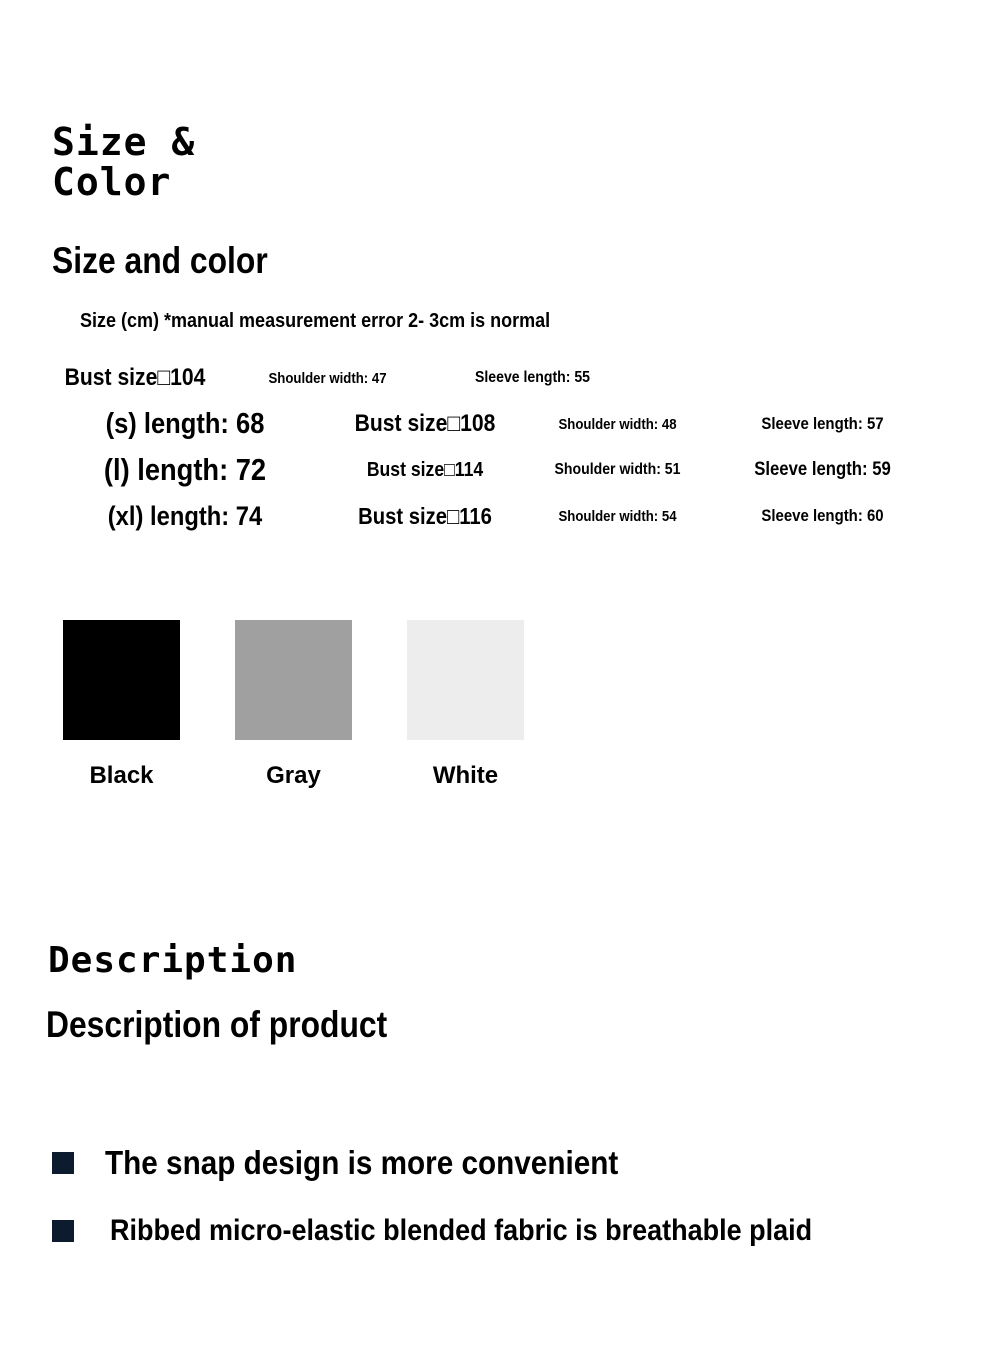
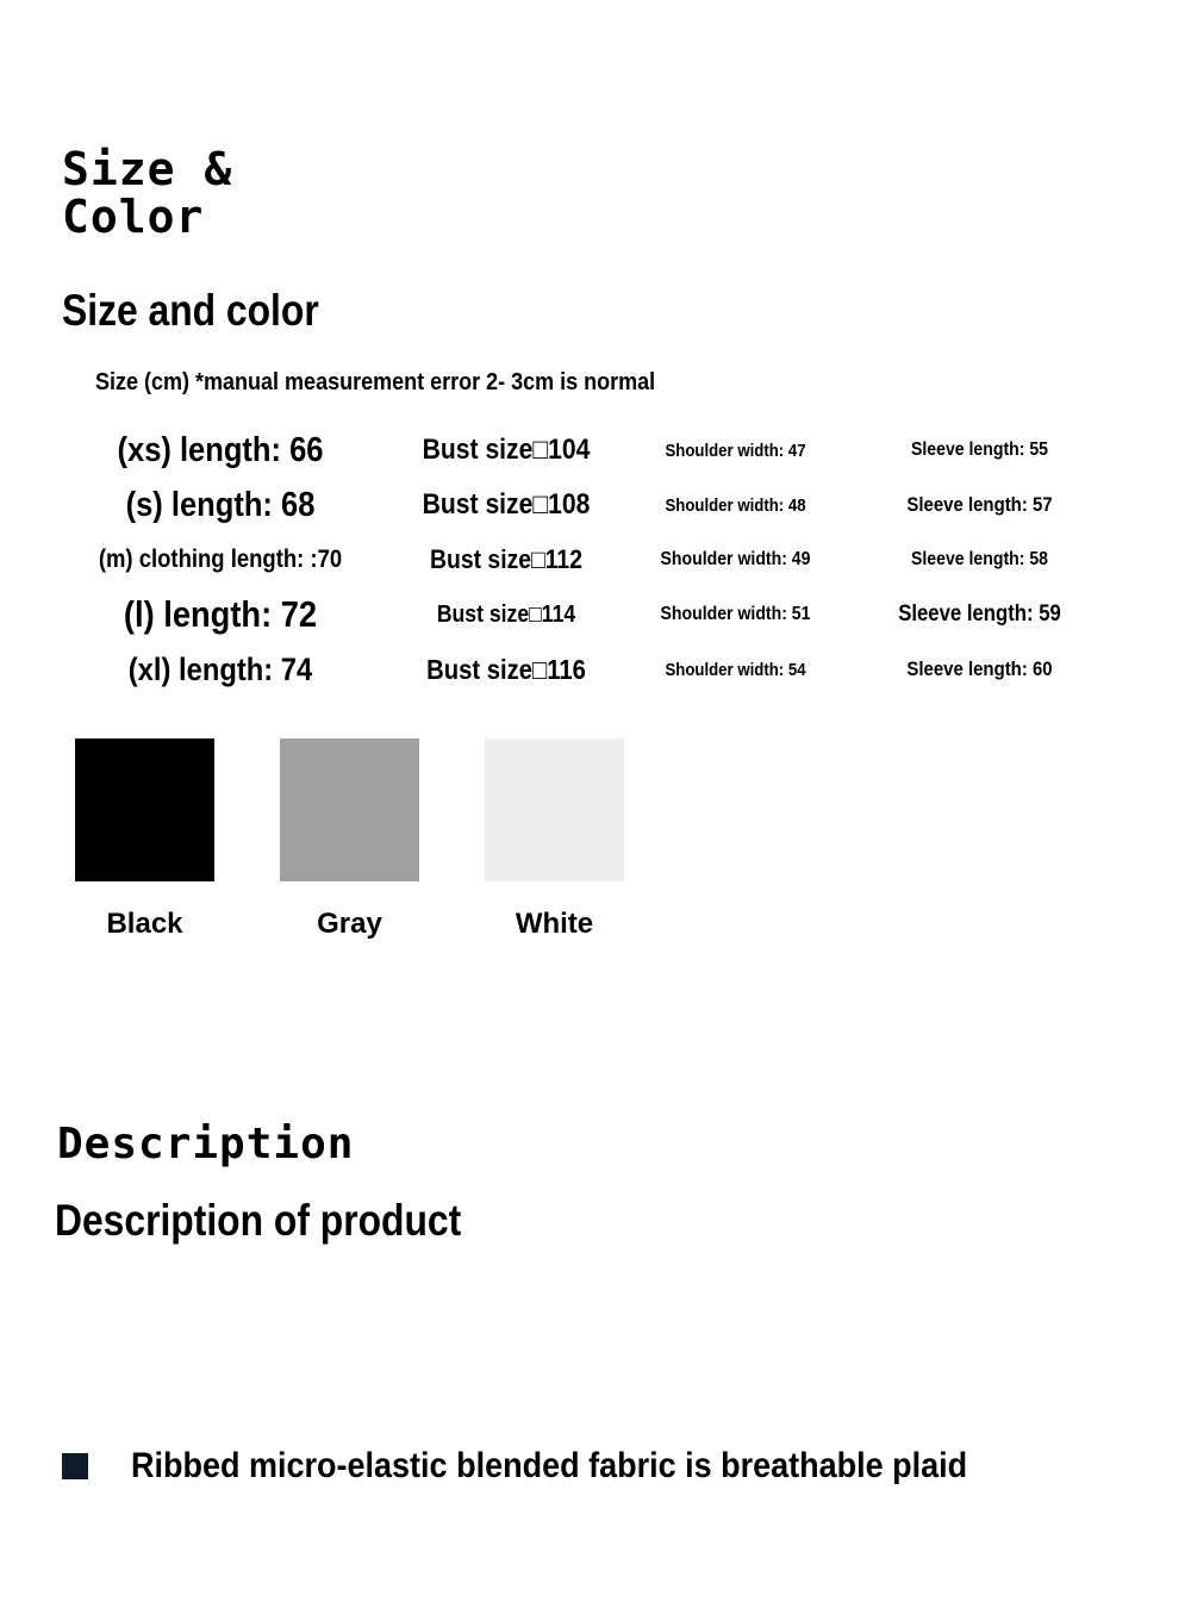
  Size &
  Color
  Size and color
  Size (cm) *manual measurement error 2- 3cm is normal
+ (xs) length: 66
  Bust size□104
  Shoulder width: 47
  Sleeve length: 55
  (s) length: 68
  Bust size□108
  Shoulder width: 48
  Sleeve length: 57
+ (m) clothing length: :70
+ Bust size□112
+ Shoulder width: 49
+ Sleeve length: 58
  (l) length: 72
  Bust size□114
  Shoulder width: 51
  Sleeve length: 59
  (xl) length: 74
  Bust size□116
  Shoulder width: 54
  Sleeve length: 60
  Black
  Gray
  White
  Description
  Description of product
- The snap design is more convenient
  Ribbed micro-elastic blended fabric is breathable plaid
